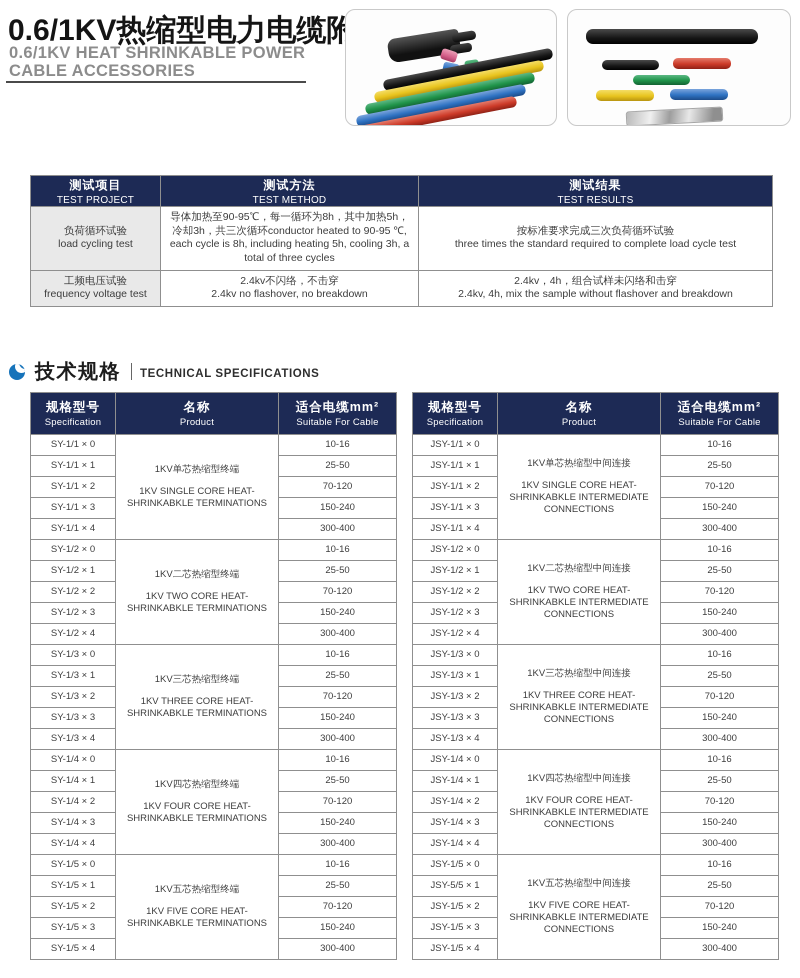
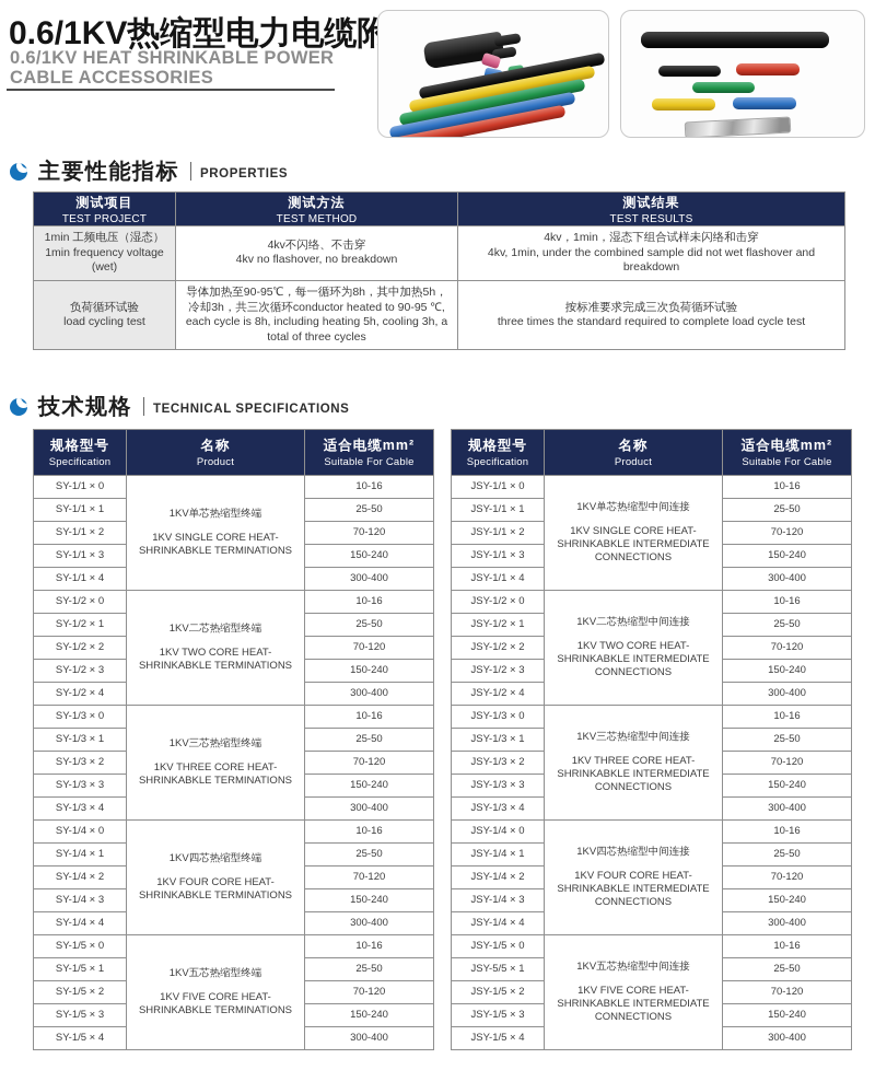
  0.6/1KV热缩型电力电缆附
  0.6/1KV HEAT SHRINKABLE POWER
  CABLE ACCESSORIES
+ 主要性能指标
+ PROPERTIES
  测试项目 TEST PROJECT	测试方法 TEST METHOD	测试结果 TEST RESULTS
+ 1min 工频电压（湿态） 1min frequency voltage (wet)	4kv不闪络、不击穿 4kv no flashover, no breakdown	4kv，1min，湿态下组合试样未闪络和击穿 4kv, 1min, under the combined sample did not wet flashover and breakdown
  负荷循环试验 load cycling test	导体加热至90-95℃，每一循环为8h，其中加热5h，冷却3h，共三次循环conductor heated to 90-95 ℃, each cycle is 8h, including heating 5h, cooling 3h, a total of three cycles	按标准要求完成三次负荷循环试验 three times the standard required to complete load cycle test
- 工频电压试验 frequency voltage test	2.4kv不闪络，不击穿 2.4kv no flashover, no breakdown	2.4kv，4h，组合试样未闪络和击穿 2.4kv, 4h, mix the sample without flashover and breakdown
  技术规格
  TECHNICAL SPECIFICATIONS
  规格型号 Specification	名称 Product	适合电缆mm² Suitable For Cable
  SY-1/1 × 0	1KV单芯热缩型终端1KV SINGLE CORE HEAT-SHRINKABKLE TERMINATIONS	10-16
  SY-1/1 × 1	25-50
  SY-1/1 × 2	70-120
  SY-1/1 × 3	150-240
  SY-1/1 × 4	300-400
  SY-1/2 × 0	1KV二芯热缩型终端1KV TWO CORE HEAT-SHRINKABKLE TERMINATIONS	10-16
  SY-1/2 × 1	25-50
  SY-1/2 × 2	70-120
  SY-1/2 × 3	150-240
  SY-1/2 × 4	300-400
  SY-1/3 × 0	1KV三芯热缩型终端1KV THREE CORE HEAT-SHRINKABKLE TERMINATIONS	10-16
  SY-1/3 × 1	25-50
  SY-1/3 × 2	70-120
  SY-1/3 × 3	150-240
  SY-1/3 × 4	300-400
  SY-1/4 × 0	1KV四芯热缩型终端1KV FOUR CORE HEAT-SHRINKABKLE TERMINATIONS	10-16
  SY-1/4 × 1	25-50
  SY-1/4 × 2	70-120
  SY-1/4 × 3	150-240
  SY-1/4 × 4	300-400
  SY-1/5 × 0	1KV五芯热缩型终端1KV FIVE CORE HEAT-SHRINKABKLE TERMINATIONS	10-16
  SY-1/5 × 1	25-50
  SY-1/5 × 2	70-120
  SY-1/5 × 3	150-240
  SY-1/5 × 4	300-400
  规格型号 Specification	名称 Product	适合电缆mm² Suitable For Cable
  JSY-1/1 × 0	1KV单芯热缩型中间连接1KV SINGLE CORE HEAT-SHRINKABKLE INTERMEDIATE CONNECTIONS	10-16
  JSY-1/1 × 1	25-50
  JSY-1/1 × 2	70-120
  JSY-1/1 × 3	150-240
  JSY-1/1 × 4	300-400
  JSY-1/2 × 0	1KV二芯热缩型中间连接1KV TWO CORE HEAT-SHRINKABKLE INTERMEDIATE CONNECTIONS	10-16
  JSY-1/2 × 1	25-50
  JSY-1/2 × 2	70-120
  JSY-1/2 × 3	150-240
  JSY-1/2 × 4	300-400
  JSY-1/3 × 0	1KV三芯热缩型中间连接1KV THREE CORE HEAT-SHRINKABKLE INTERMEDIATE CONNECTIONS	10-16
  JSY-1/3 × 1	25-50
  JSY-1/3 × 2	70-120
  JSY-1/3 × 3	150-240
  JSY-1/3 × 4	300-400
  JSY-1/4 × 0	1KV四芯热缩型中间连接1KV FOUR CORE HEAT-SHRINKABKLE INTERMEDIATE CONNECTIONS	10-16
  JSY-1/4 × 1	25-50
  JSY-1/4 × 2	70-120
  JSY-1/4 × 3	150-240
  JSY-1/4 × 4	300-400
  JSY-1/5 × 0	1KV五芯热缩型中间连接1KV FIVE CORE HEAT-SHRINKABKLE INTERMEDIATE CONNECTIONS	10-16
  JSY-5/5 × 1	25-50
  JSY-1/5 × 2	70-120
  JSY-1/5 × 3	150-240
  JSY-1/5 × 4	300-400
